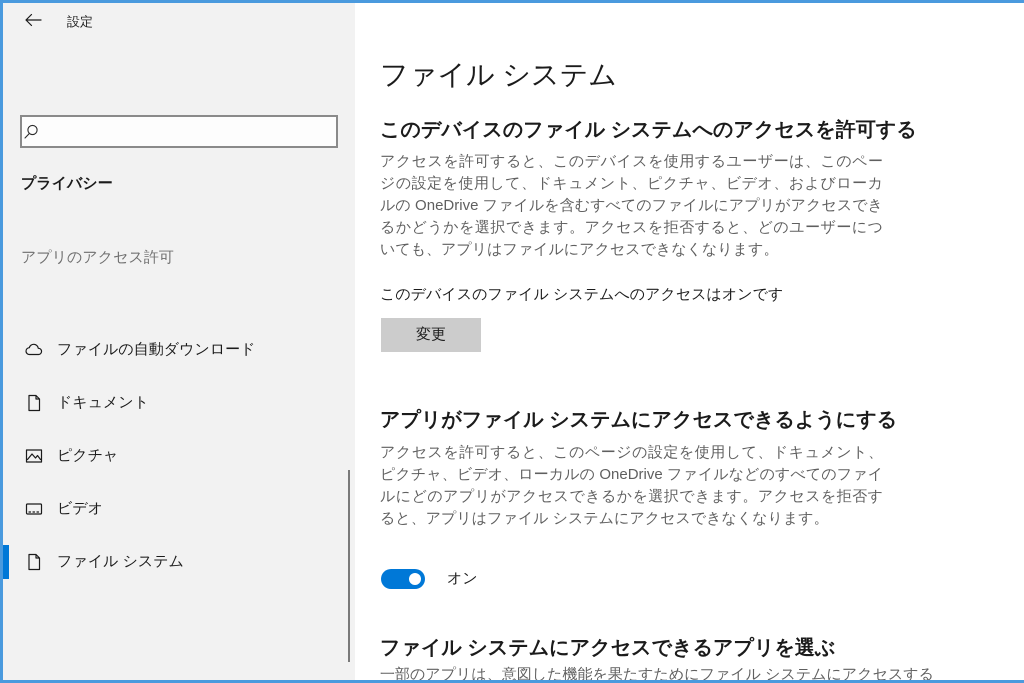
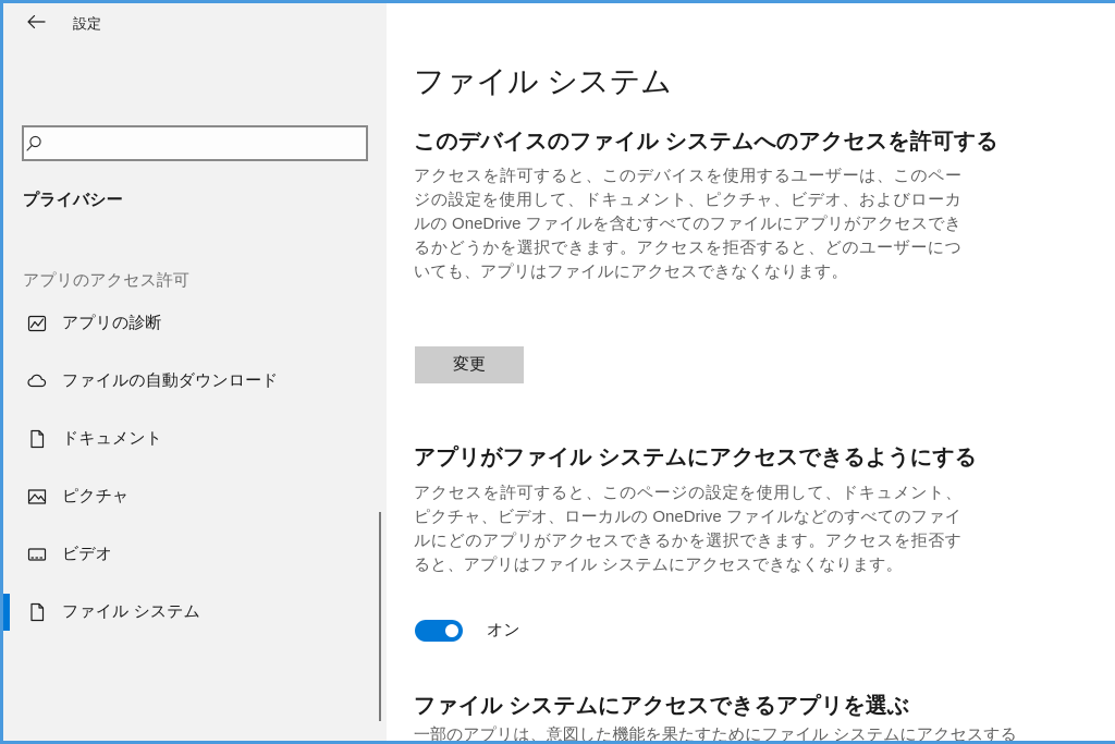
  設定
  プライバシー
  アプリのアクセス許可
+ アプリの診断
  ファイルの自動ダウンロード
  ドキュメント
  ピクチャ
  ビデオ
  ファイル システム
  ファイル システム
  このデバイスのファイル システムへのアクセスを許可する
  アクセスを許可すると、このデバイスを使用するユーザーは、このページの設定を使用して、ドキュメント、ピクチャ、ビデオ、およびローカルの OneDrive ファイルを含むすべてのファイルにアプリがアクセスできるかどうかを選択できます。アクセスを拒否すると、どのユーザーについても、アプリはファイルにアクセスできなくなります。
- このデバイスのファイル システムへのアクセスはオンです
  変更
  アプリがファイル システムにアクセスできるようにする
  アクセスを許可すると、このページの設定を使用して、ドキュメント、ピクチャ、ビデオ、ローカルの OneDrive ファイルなどのすべてのファイルにどのアプリがアクセスできるかを選択できます。アクセスを拒否すると、アプリはファイル システムにアクセスできなくなります。
  オン
  ファイル システムにアクセスできるアプリを選ぶ
  一部のアプリは、意図した機能を果たすためにファイル システムにアクセスする
